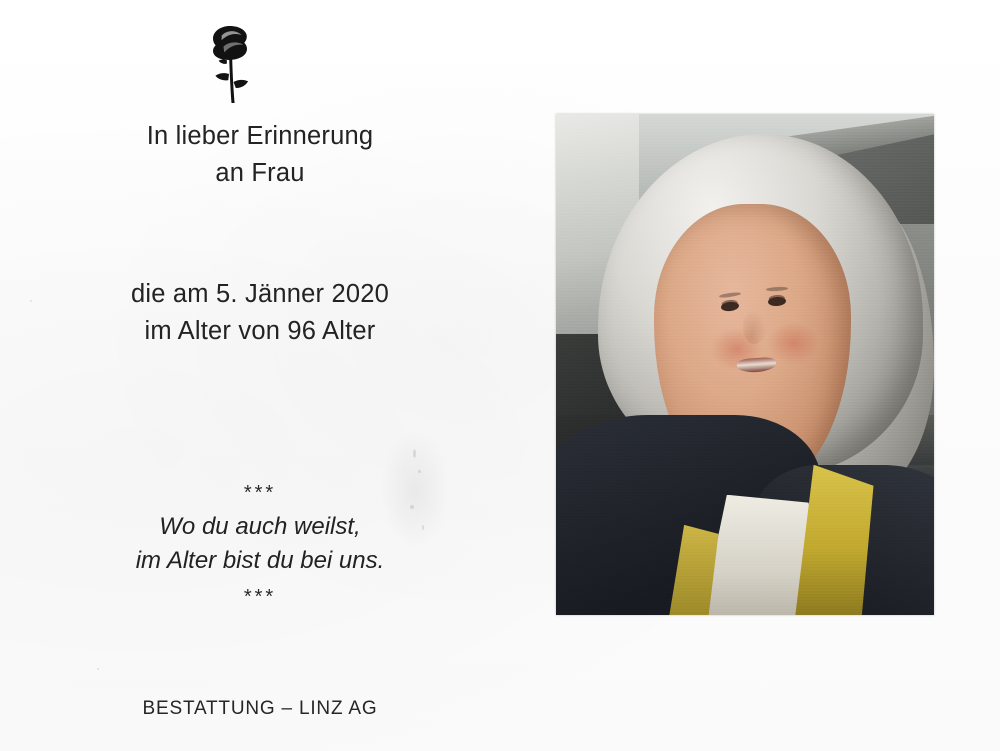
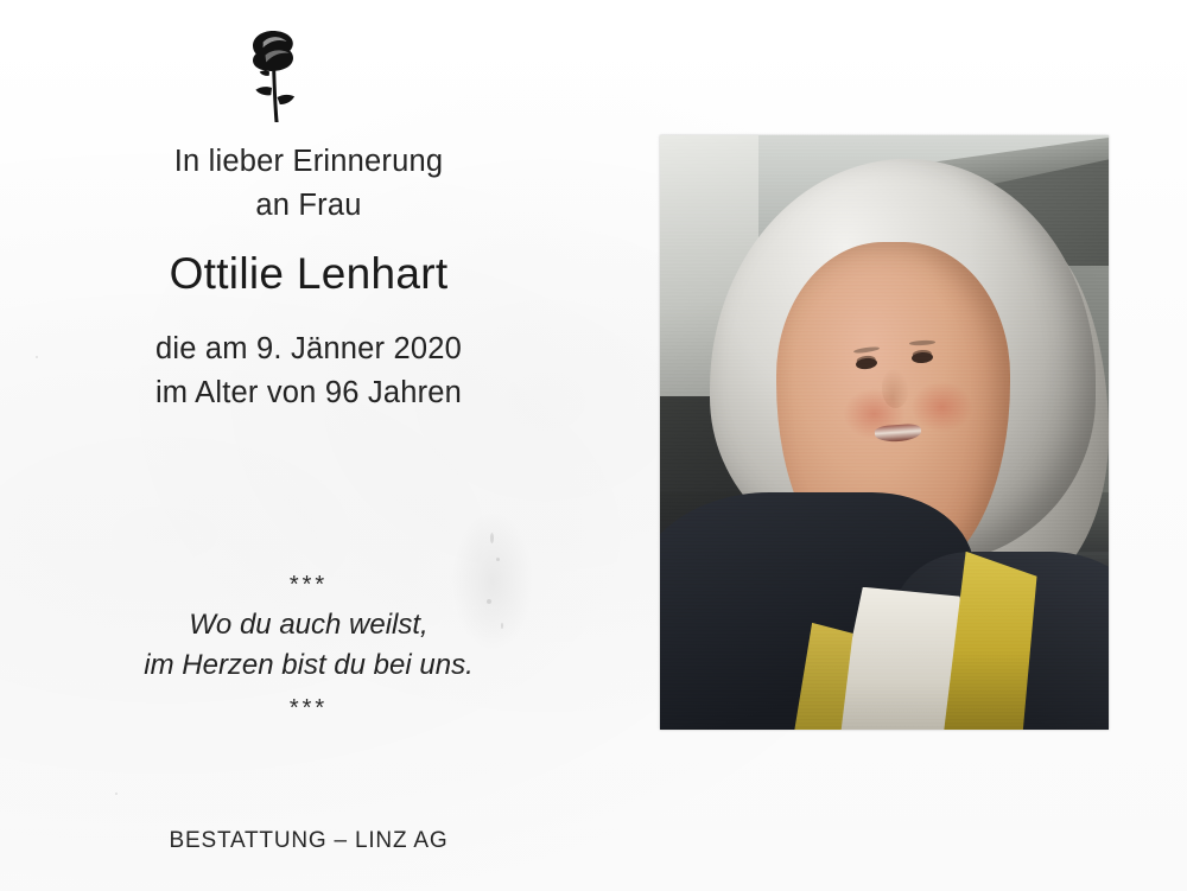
  In lieber Erinnerung
  an Frau
+ Ottilie Lenhart
- die am 5. Jänner 2020
+ die am 9. Jänner 2020
- im Alter von 96 Alter
+ im Alter von 96 Jahren
  ***
  Wo du auch weilst,
- im Alter bist du bei uns.
+ im Herzen bist du bei uns.
  ***
  BESTATTUNG – LINZ AG
